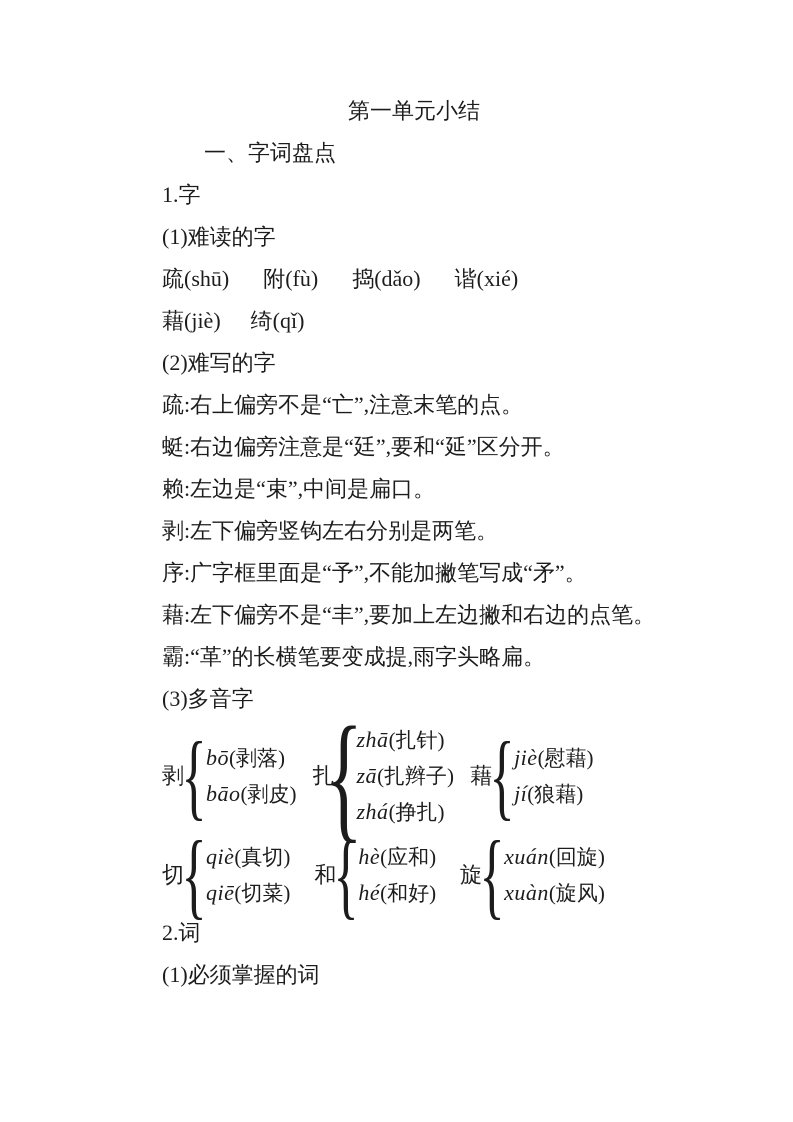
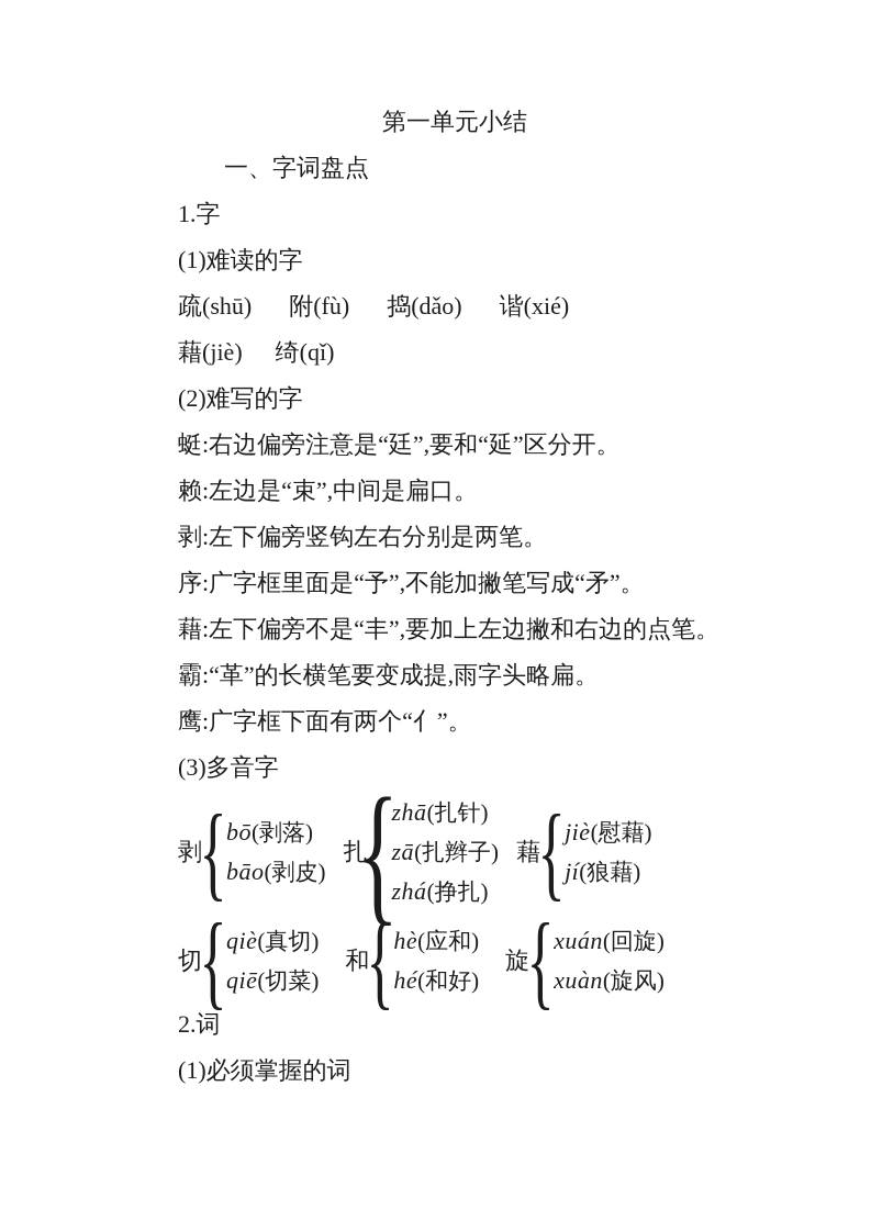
  第一单元小结
  一、字词盘点
  1.字
  (1)难读的字
  疏(shū)
  附(fù)
  捣(dǎo)
  谐(xié)
  藉(jiè)
  绮(qǐ)
  (2)难写的字
- 疏:右上偏旁不是“亡”,注意末笔的点。
  蜓:右边偏旁注意是“廷”,要和“延”区分开。
  赖:左边是“束”,中间是扁口。
  剥:左下偏旁竖钩左右分别是两笔。
  序:广字框里面是“予”,不能加撇笔写成“矛”。
  藉:左下偏旁不是“丰”,要加上左边撇和右边的点笔。
  霸:“革”的长横笔要变成提,雨字头略扁。
+ 鹰:广字框下面有两个“亻”。
  (3)多音字
  剥
  {
  bō(剥落)
  bāo(剥皮)
  扎
  {
  zhā(扎针)
  zā(扎辫子)
  zhá(挣扎)
  藉
  {
  jiè(慰藉)
  jí(狼藉)
  切
  {
  qiè(真切)
  qiē(切菜)
  和
  {
  hè(应和)
  hé(和好)
  旋
  {
  xuán(回旋)
  xuàn(旋风)
  2.词
  (1)必须掌握的词
